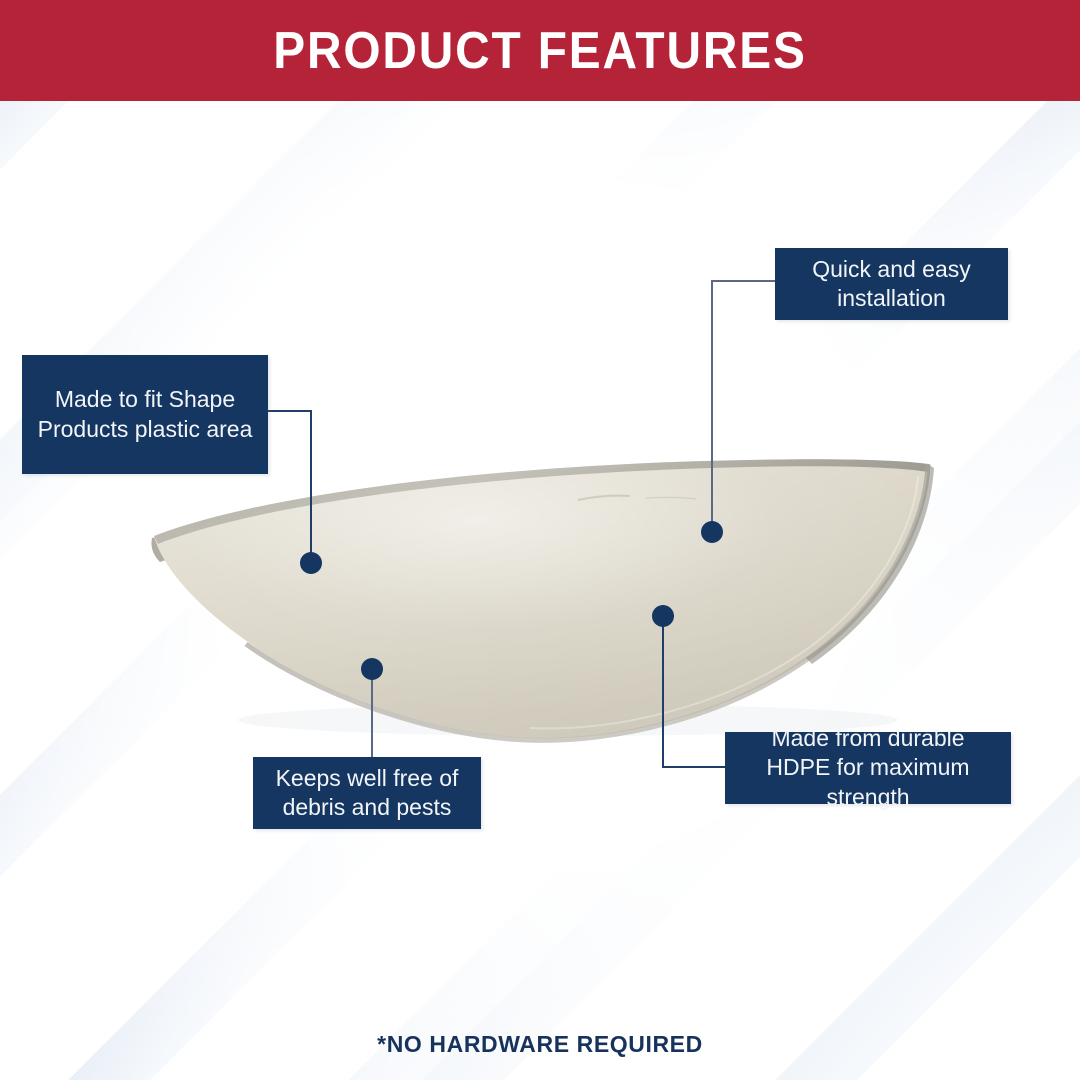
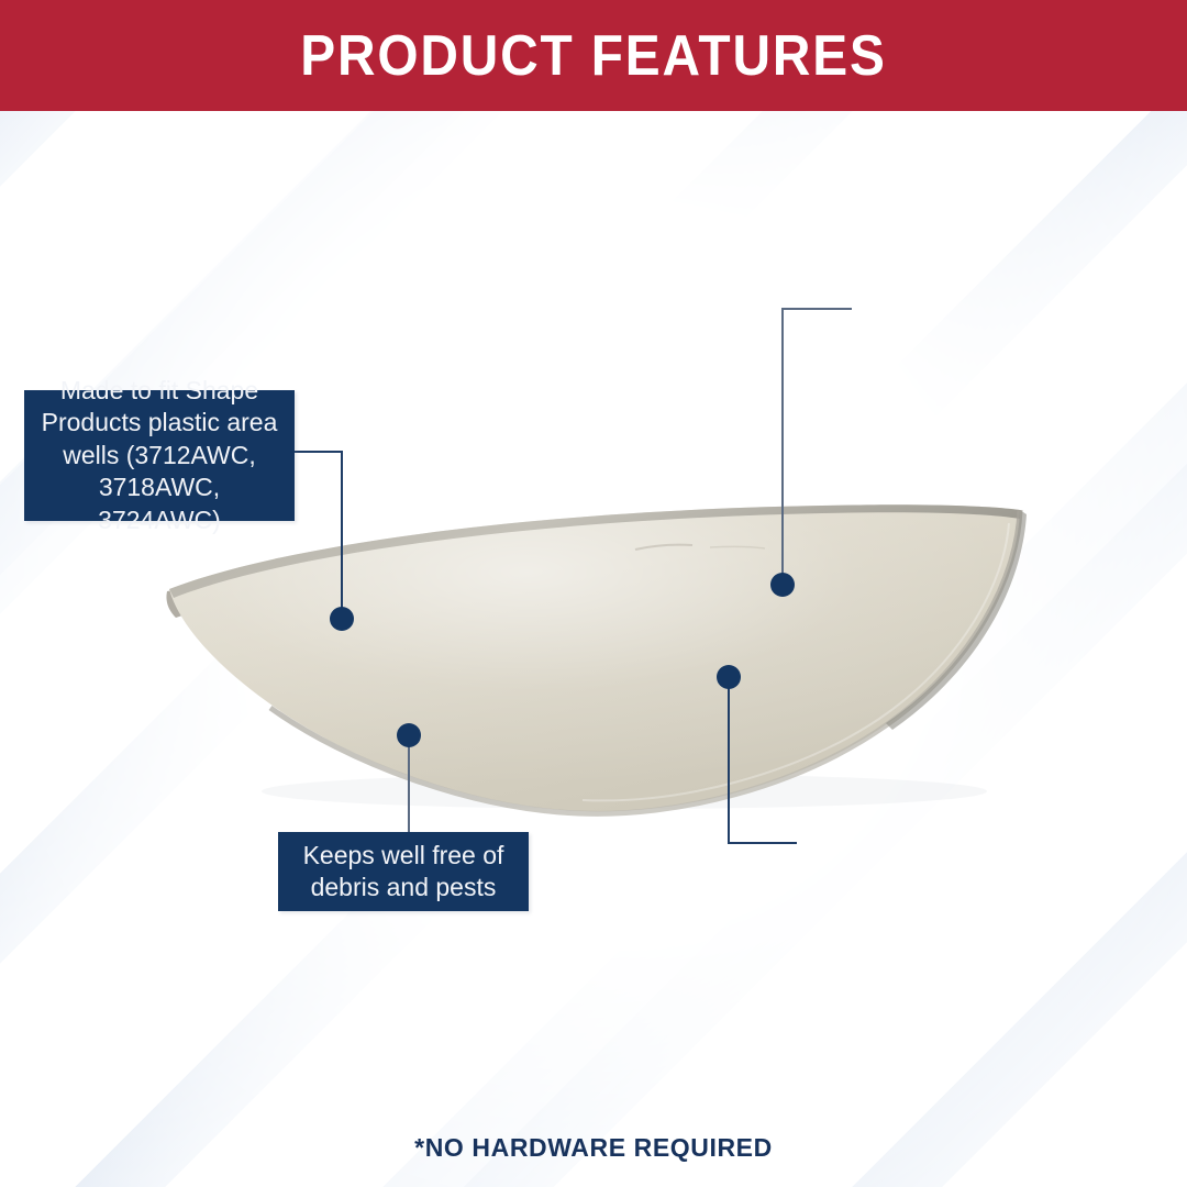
  PRODUCT FEATURES
- Quick and easy
- installation
  Made to fit Shape
  Products plastic area
+ wells (3712AWC,
+ 3718AWC, 3724AWC)
  Keeps well free of
  debris and pests
- Made from durable
- HDPE for maximum strength
  *NO HARDWARE REQUIRED
